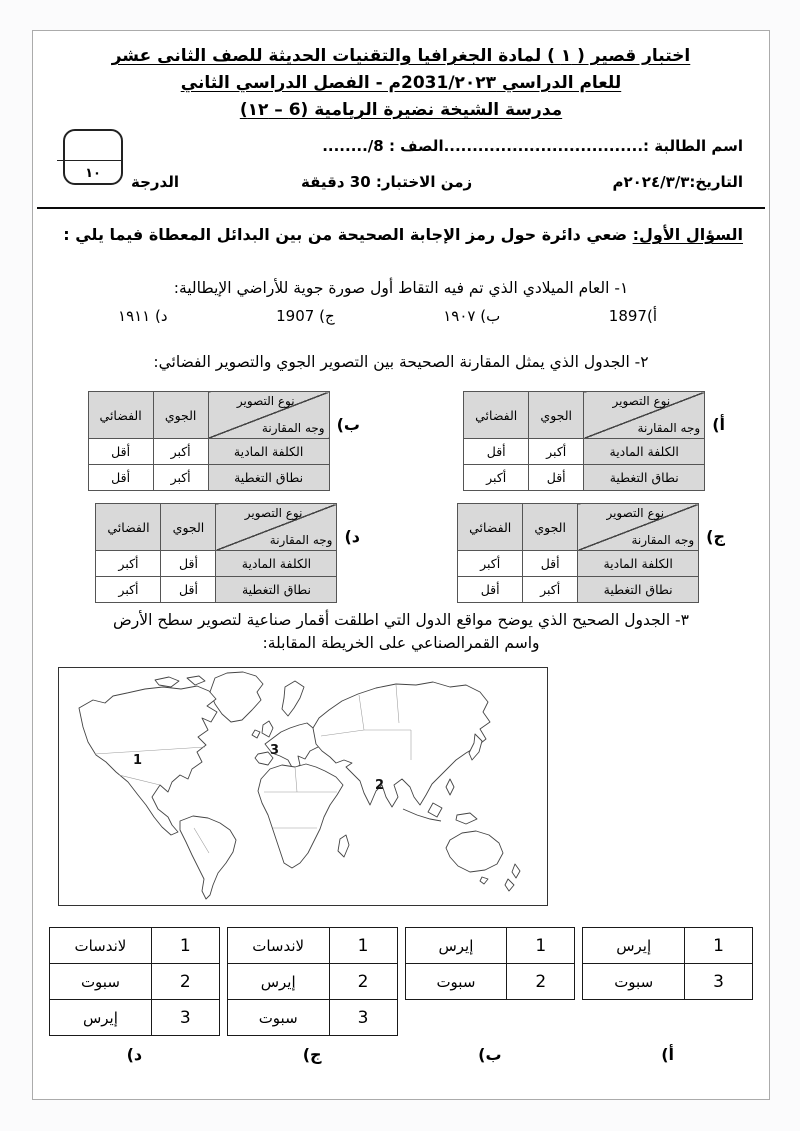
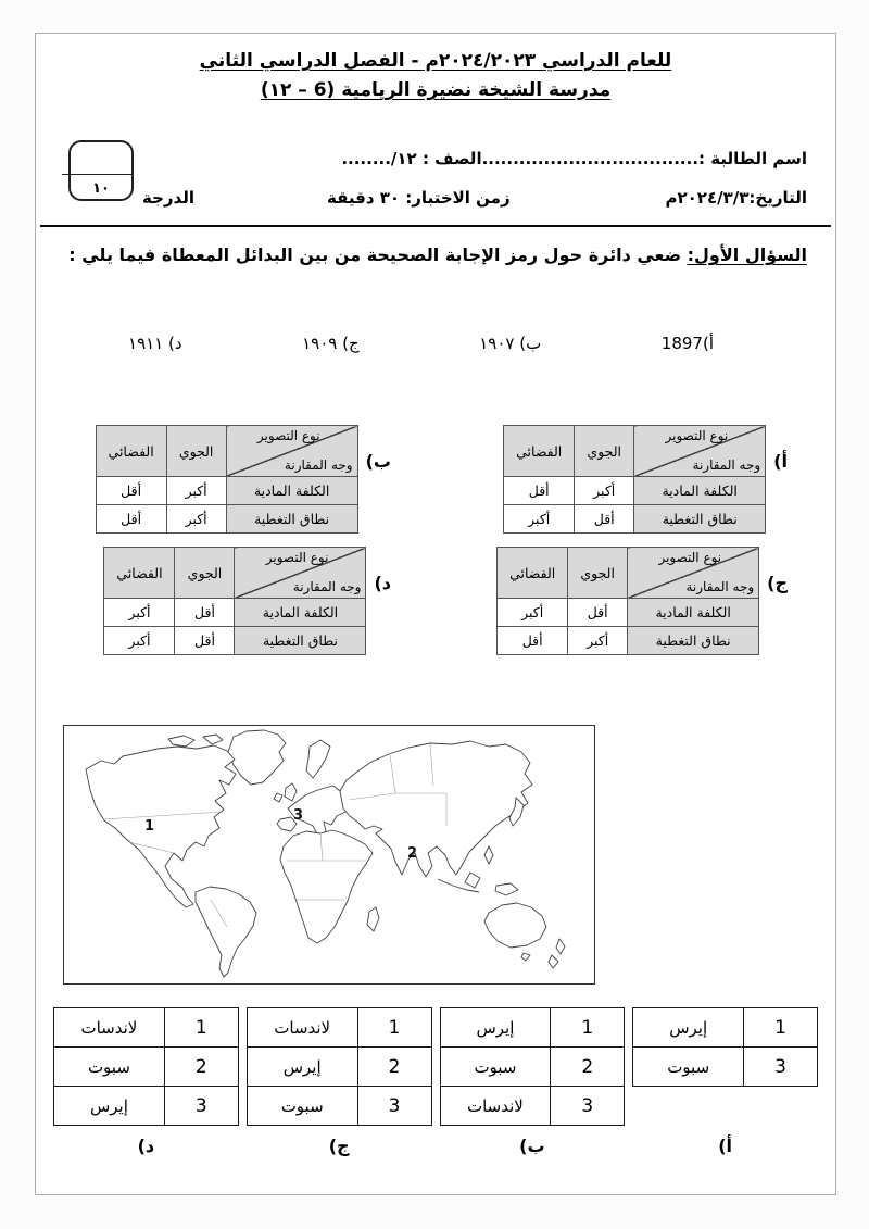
- اختبار قصير ( ١ ) لمادة الجغرافيا والتقنيات الحديثة للصف الثانى عشر
- للعام الدراسي 2031/٢٠٢٣م - الفصل الدراسي الثاني
+ للعام الدراسي ٢٠٢٤/٢٠٢٣م - الفصل الدراسي الثاني
  مدرسة الشيخة نضيرة الريامية (6 – ١٢)
- اسم الطالبة :...................................الصف : 8/........
+ اسم الطالبة :...................................الصف : ١٢/........
  ١٠
  التاريخ:٢٠٢٤/٣/٣م
- زمن الاختبار: 30 دقيقة
+ زمن الاختبار: ٣٠ دقيقة
  الدرجة
  السؤال الأول: ضعي دائرة حول رمز الإجابة الصحيحة من بين البدائل المعطاة فيما يلي :
- ١- العام الميلادي الذي تم فيه التقاط أول صورة جوية للأراضي الإيطالية:
  أ)1897
  ب) ١٩٠٧
- ج) 1907
+ ج) ١٩٠٩
  د) ١٩١١
- ٢- الجدول الذي يمثل المقارنة الصحيحة بين التصوير الجوي والتصوير الفضائي:
  أ)
  نوع التصوير وجه المقارنة	الجوي	الفضائي
  الكلفة المادية	أكبر	أقل
  نطاق التغطية	أقل	أكبر
  ب)
  نوع التصوير وجه المقارنة	الجوي	الفضائي
  الكلفة المادية	أكبر	أقل
  نطاق التغطية	أكبر	أقل
  ج)
  نوع التصوير وجه المقارنة	الجوي	الفضائي
  الكلفة المادية	أقل	أكبر
  نطاق التغطية	أكبر	أقل
  د)
  نوع التصوير وجه المقارنة	الجوي	الفضائي
  الكلفة المادية	أقل	أكبر
  نطاق التغطية	أقل	أكبر
- ٣- الجدول الصحيح الذي يوضح مواقع الدول التي اطلقت أقمار صناعية لتصوير سطح الأرض
- واسم القمرالصناعي على الخريطة المقابلة:
  1
  3
  2
  1	إيرس
  3	سبوت
  1	إيرس
  2	سبوت
+ 3	لاندسات
  1	لاندسات
  2	إيرس
  3	سبوت
  1	لاندسات
  2	سبوت
  3	إيرس
  أ)
  ب)
  ج)
  د)
